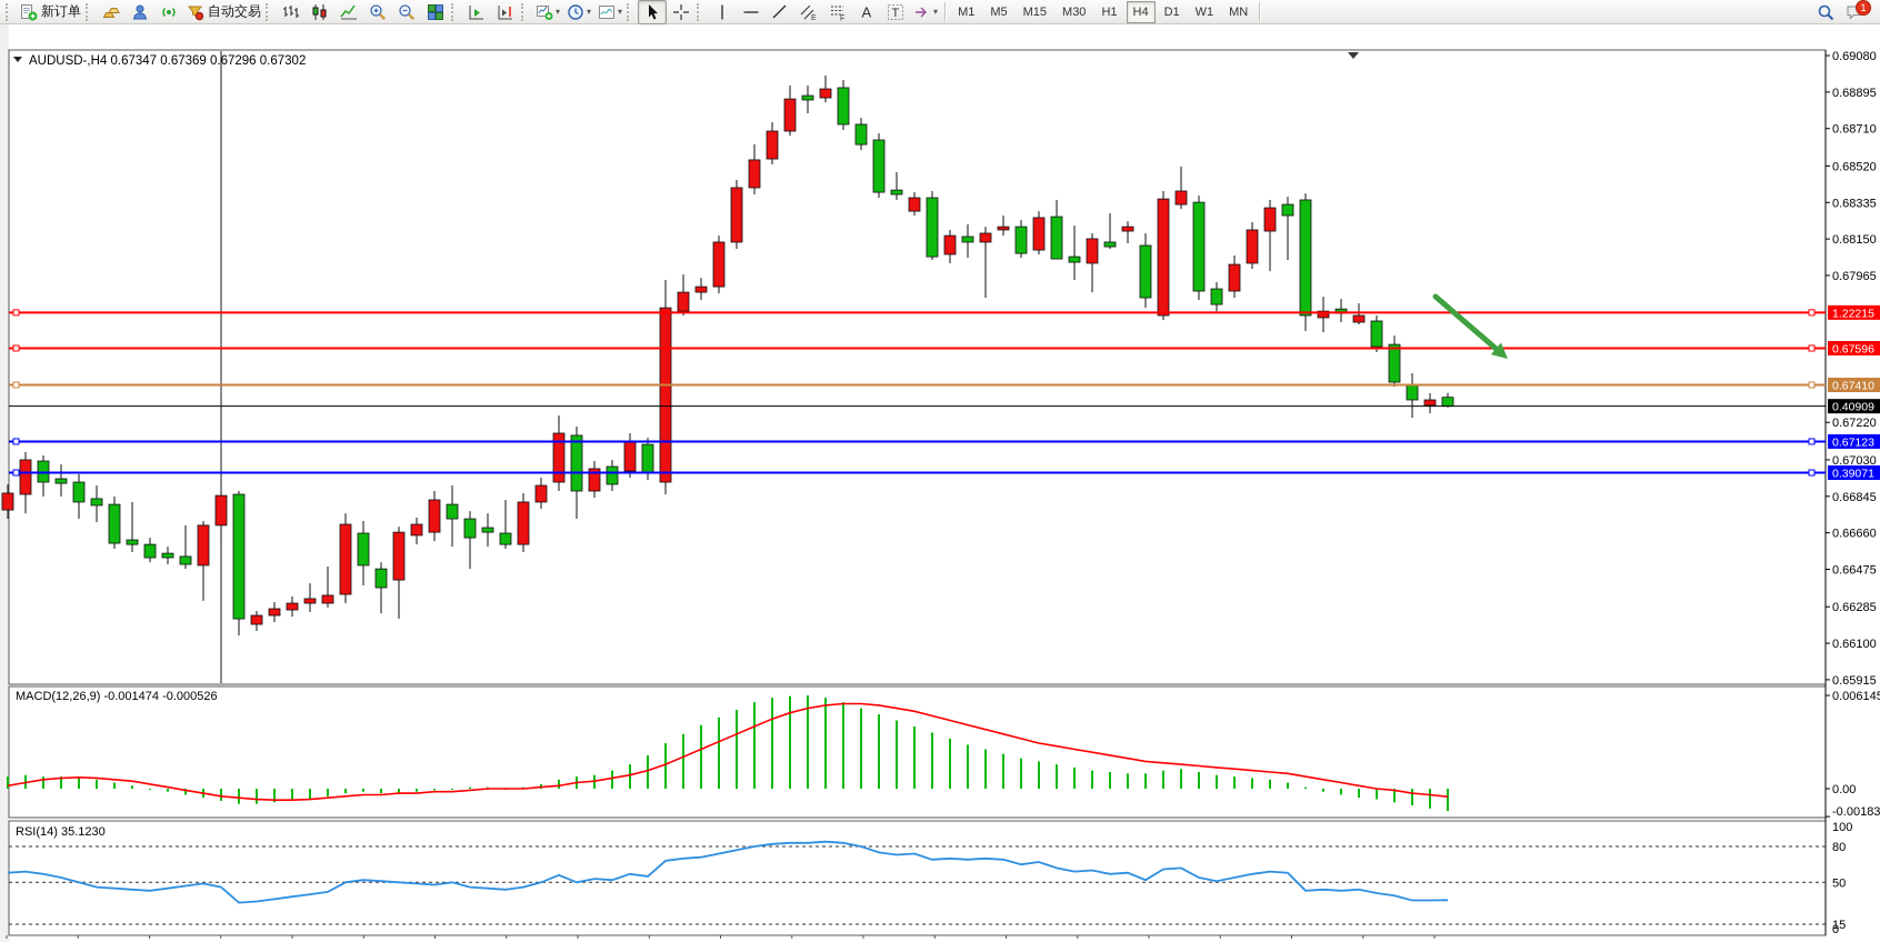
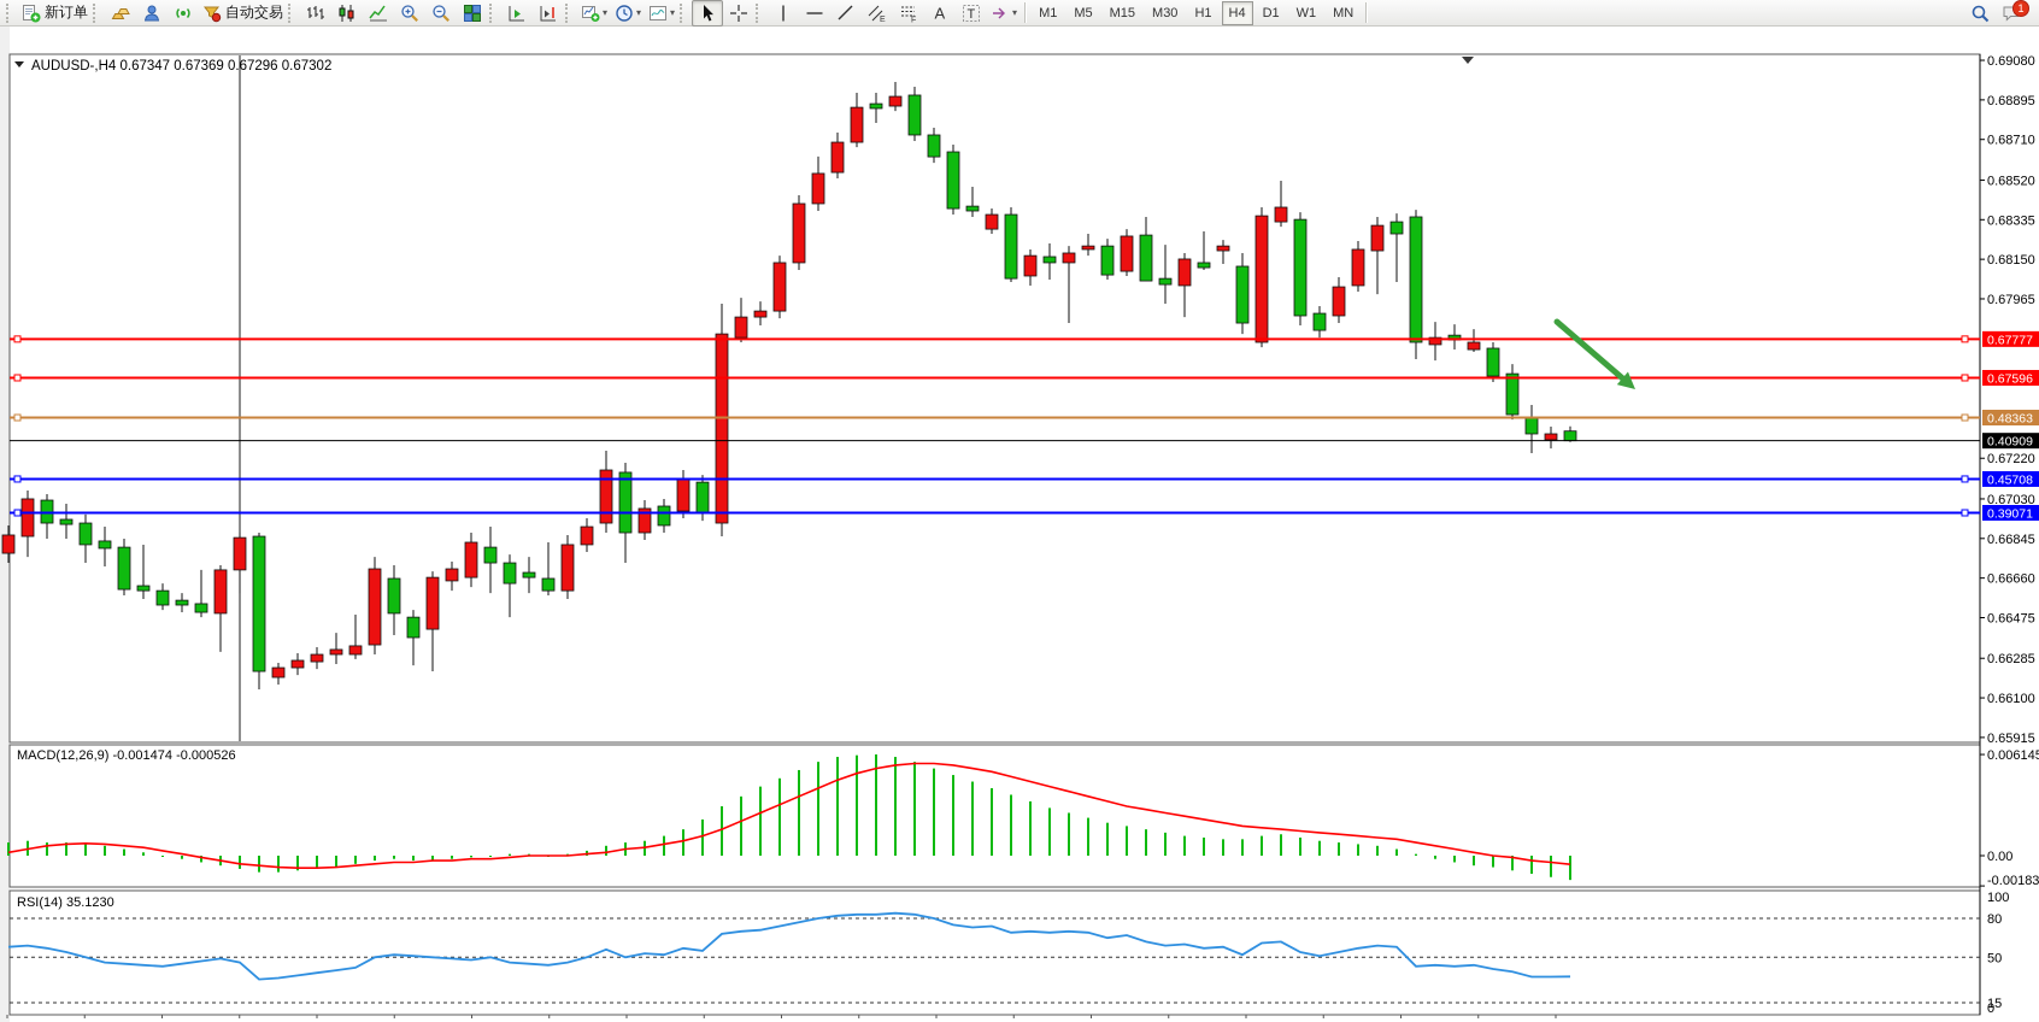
  新订单
  自动交易
  ▾
  ▾
  ▾
  A
  T
  ▾
  M1
  M5
  M15
  M30
  H1
  H4
  D1
  W1
  MN
  1
- 1.22215
+ 0.67777
  0.67596
- 0.67410
+ 0.48363
- 0.67123
+ 0.45708
  0.39071
  0.40909
  0.69080
  0.68895
  0.68710
  0.68520
  0.68335
  0.68150
  0.67965
  0.67220
  0.67030
  0.66845
  0.66660
  0.66475
  0.66285
  0.66100
  0.65915
  AUDUSD-,H4 0.67347 0.67369 0.67296 0.67302
  MACD(12,26,9) -0.001474 -0.000526
  0.00614
  0.00
  -0.00183
  RSI(14) 35.1230
  100
  80
  50
  15
  0
